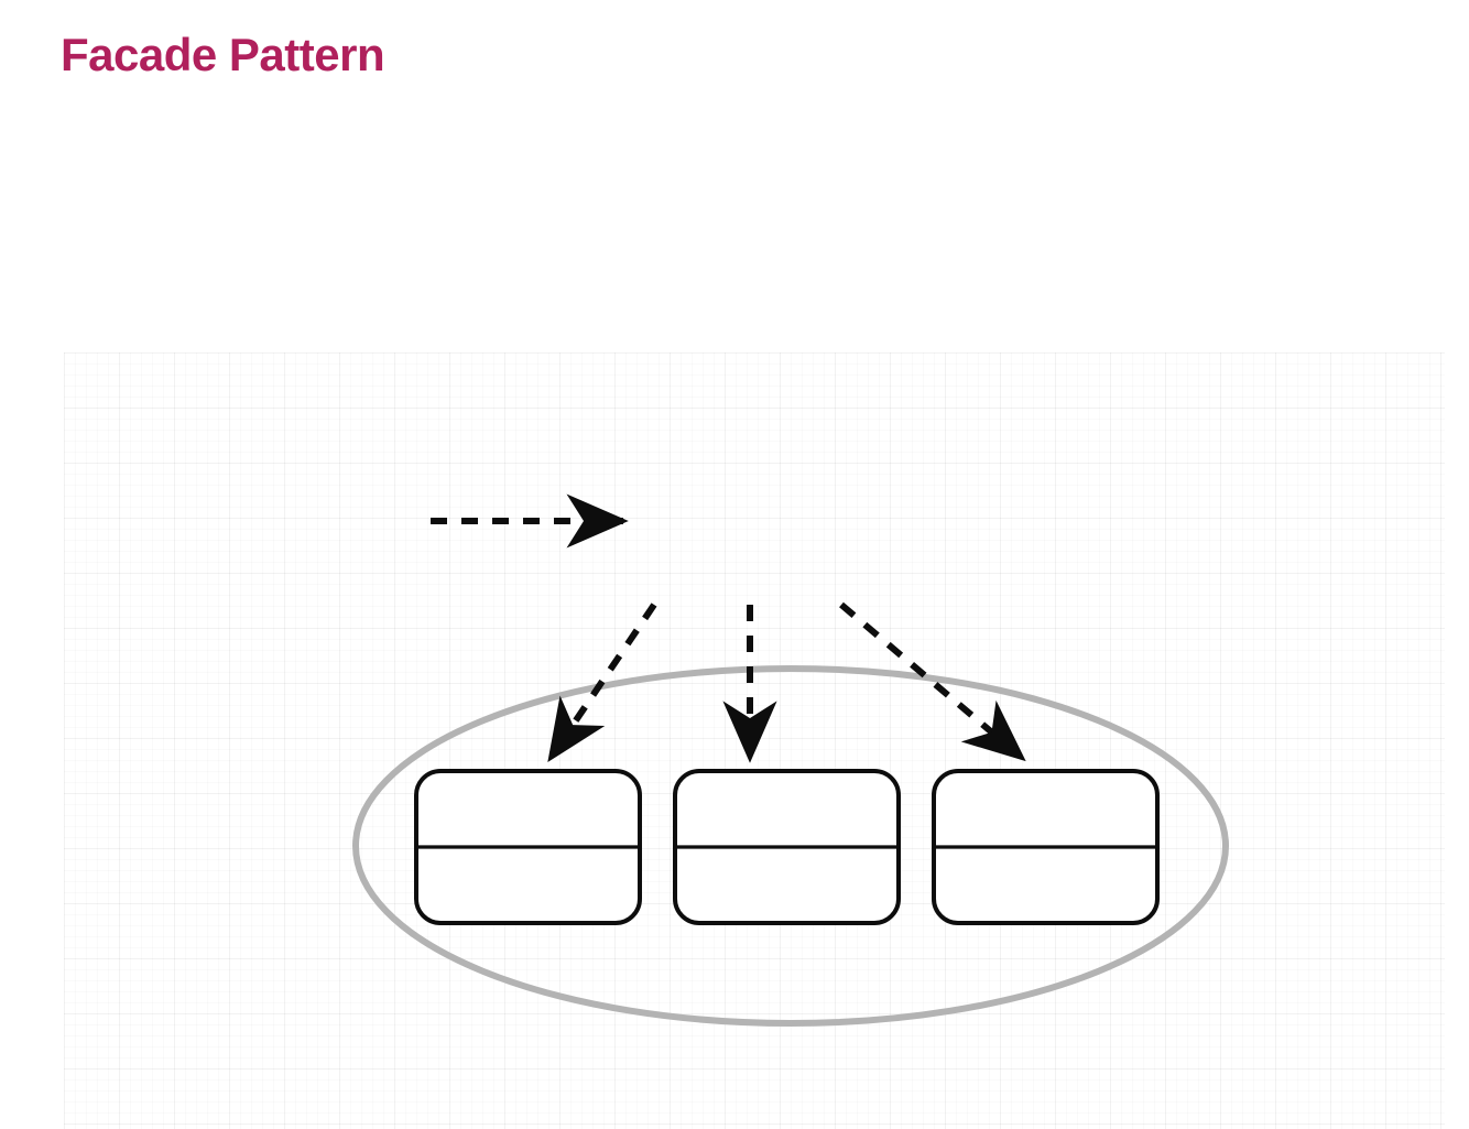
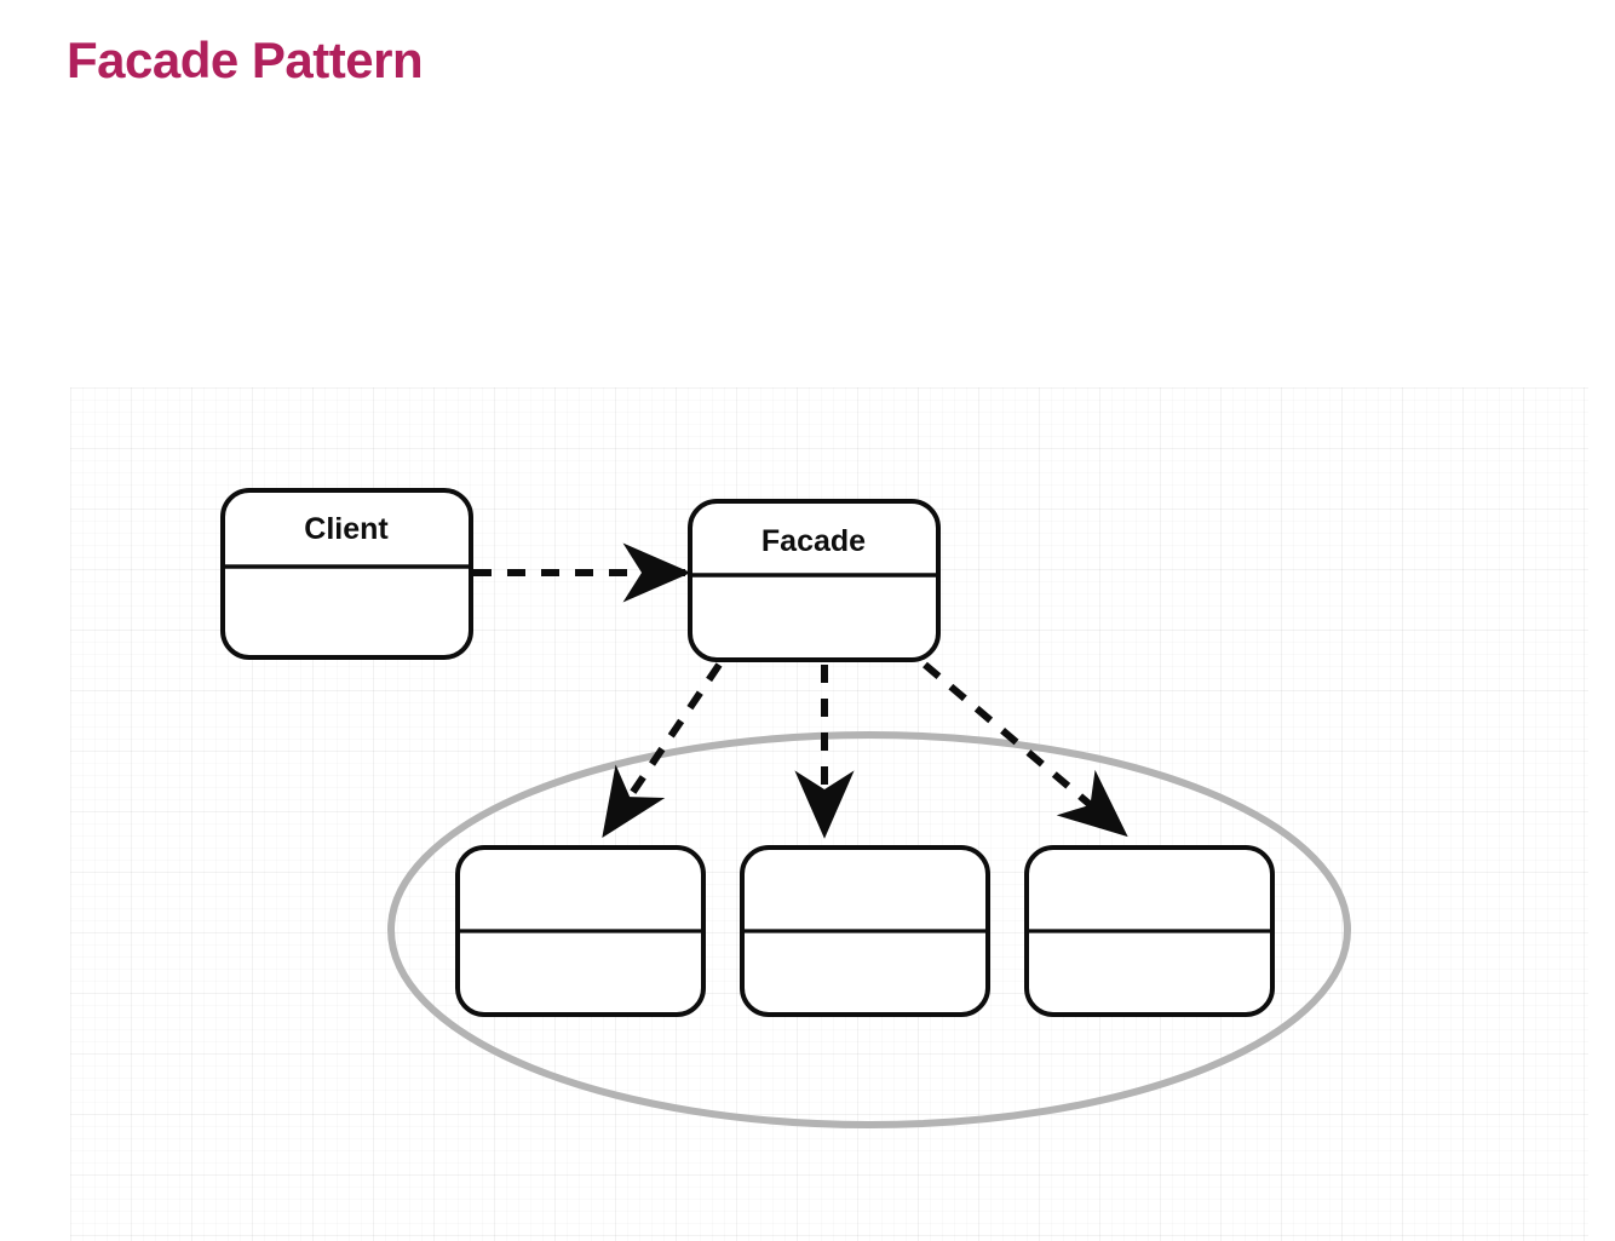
  Facade Pattern
+ Client
+ Facade
